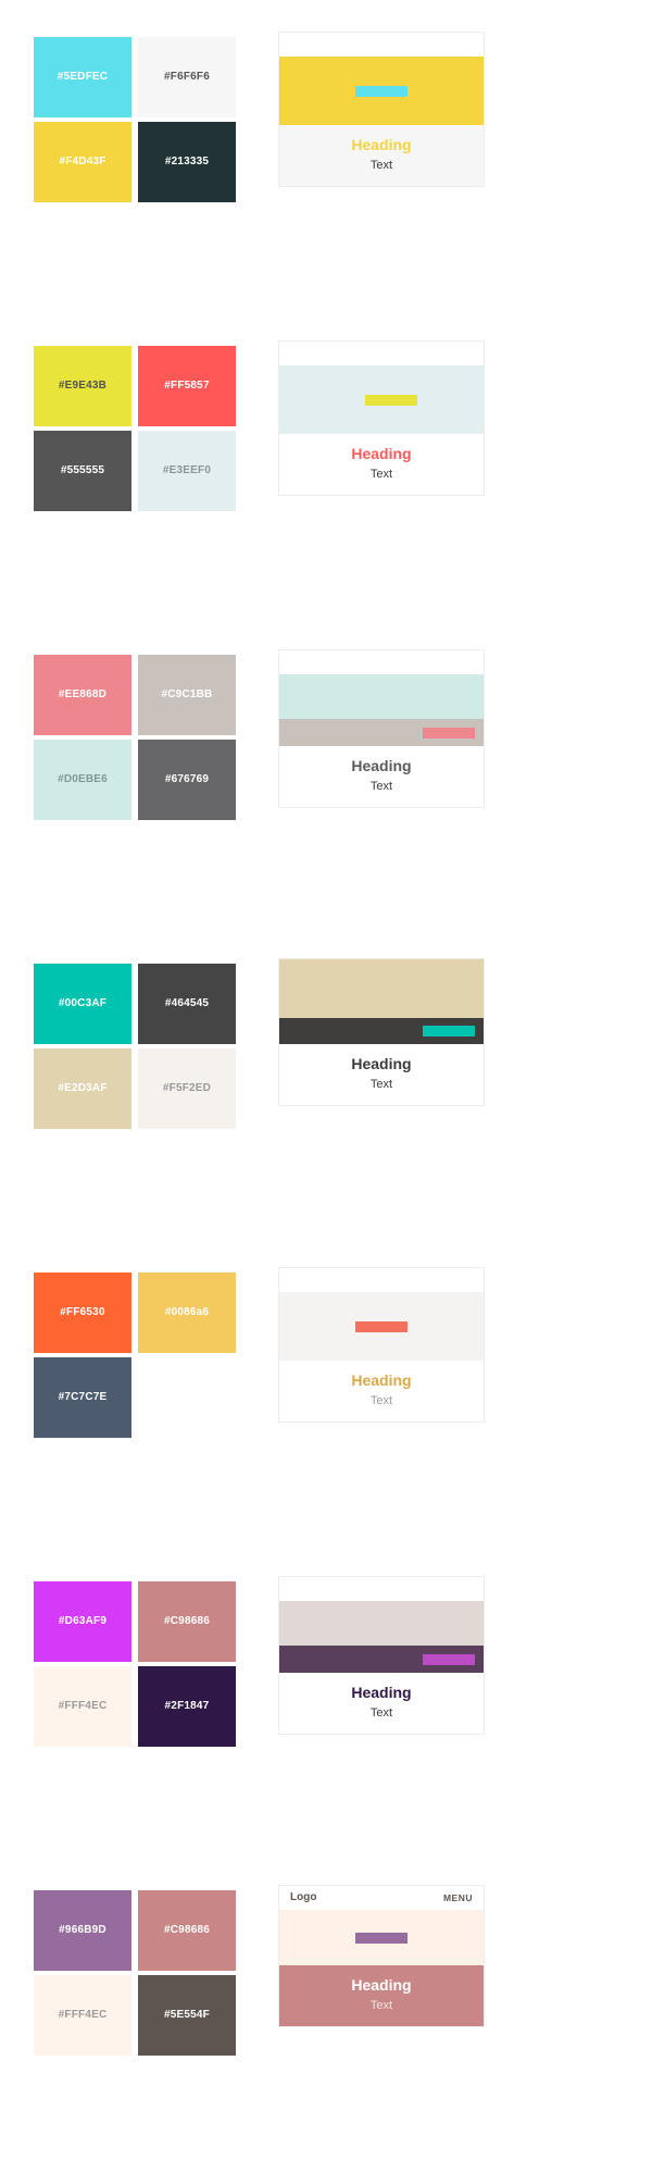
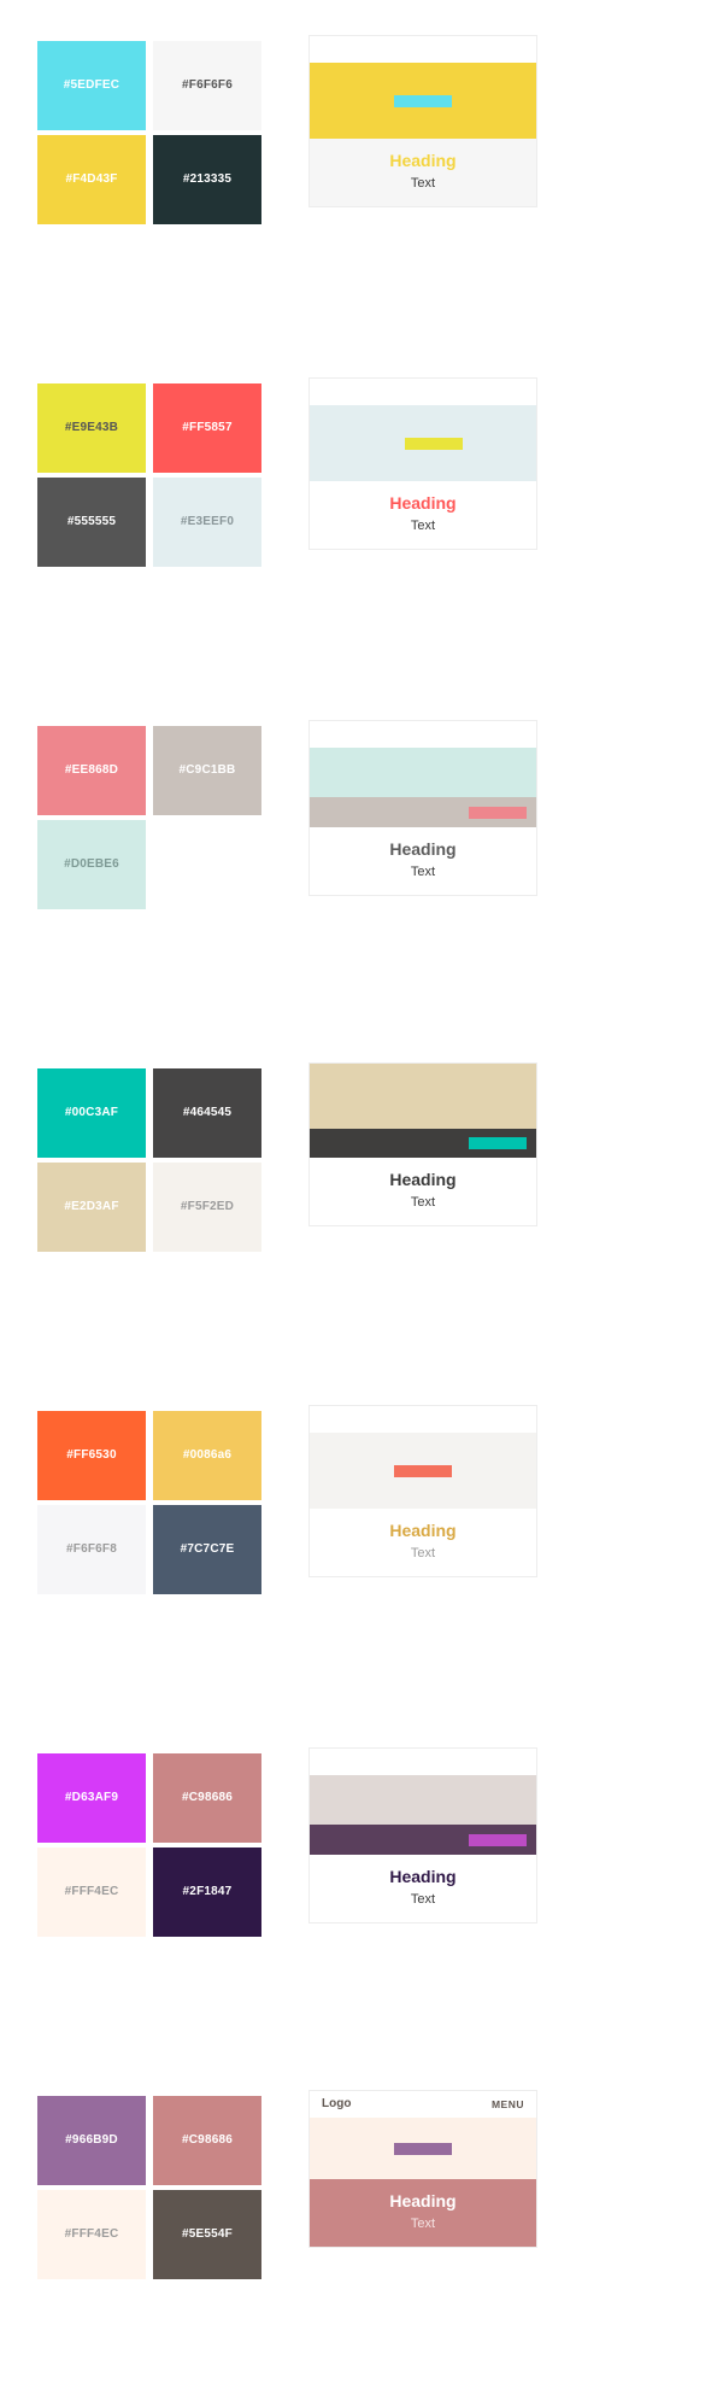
  #5EDFEC
  #F6F6F6
  #F4D43F
  #213335
  Heading
  Text
  #E9E43B
  #FF5857
  #555555
  #E3EEF0
  Heading
  Text
  #EE868D
  #C9C1BB
  #D0EBE6
- #676769
  Heading
  Text
  #00C3AF
  #464545
  #E2D3AF
  #F5F2ED
  Heading
  Text
  #FF6530
  #0086a6
+ #F6F6F8
  #7C7C7E
  Heading
  Text
  #D63AF9
  #C98686
  #FFF4EC
  #2F1847
  Heading
  Text
  #966B9D
  #C98686
  #FFF4EC
  #5E554F
  Logo
  MENU
  Heading
  Text
